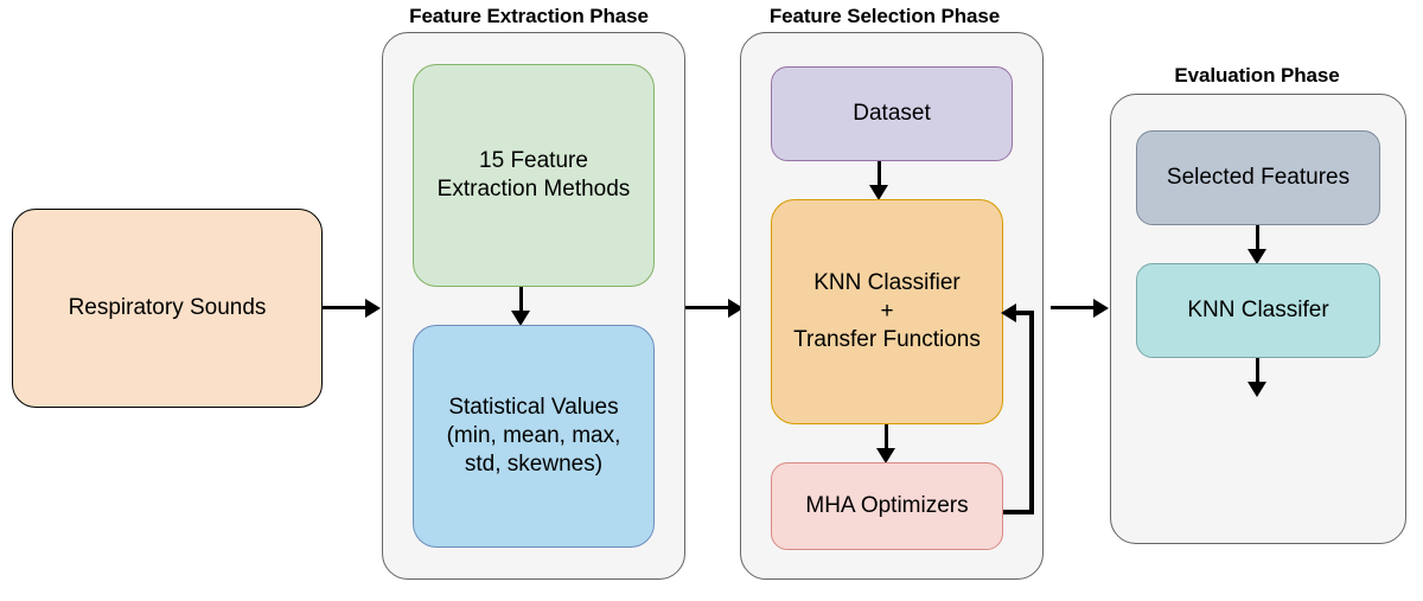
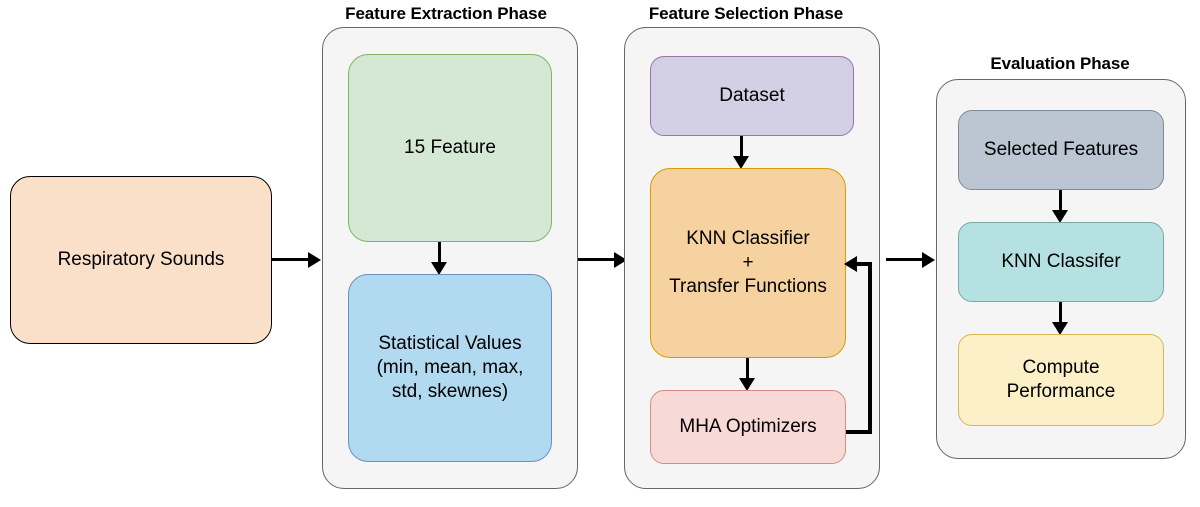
  Respiratory Sounds
  Feature Extraction Phase
  15 Feature
- Extraction Methods
  Statistical Values
  (min, mean, max,
  std, skewnes)
  Feature Selection Phase
  Dataset
  KNN Classifier
  +
  Transfer Functions
  MHA Optimizers
  Evaluation Phase
  Selected Features
  KNN Classifer
+ Compute
+ Performance
